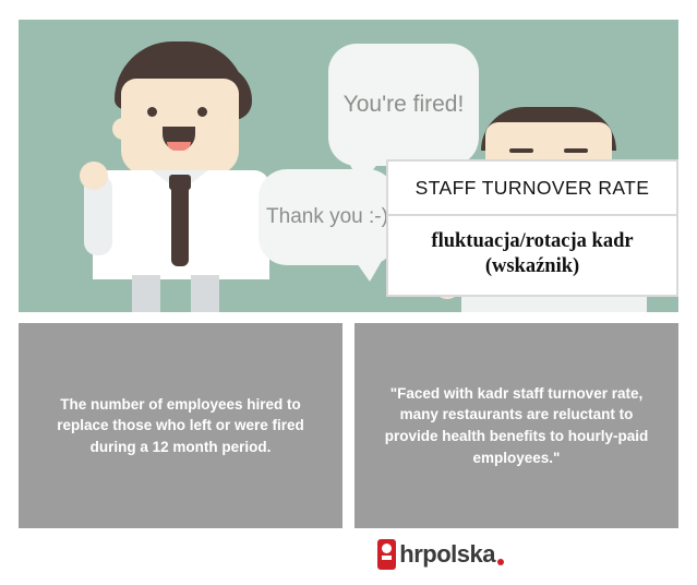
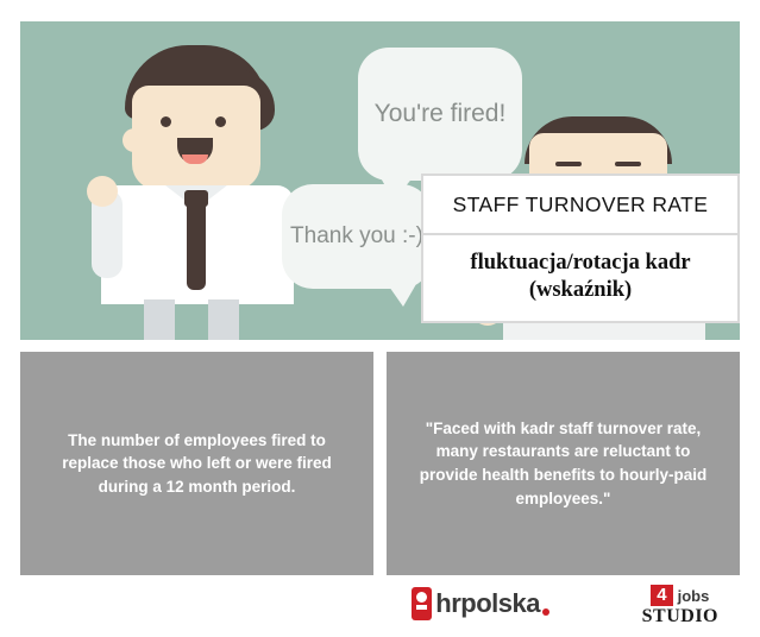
  You're fired!
  Thank you :-)
  STAFF TURNOVER RATE
  fluktuacja/rotacja kadr (wskaźnik)
- The number of employees hired to replace those who left or were fired during a 12 month period.
+ The number of employees fired to replace those who left or were fired during a 12 month period.
  "Faced with kadr staff turnover rate, many restaurants are reluctant to provide health benefits to hourly-paid employees."
  hrpolska
+ 4
+ jobs
+ STUDIO
